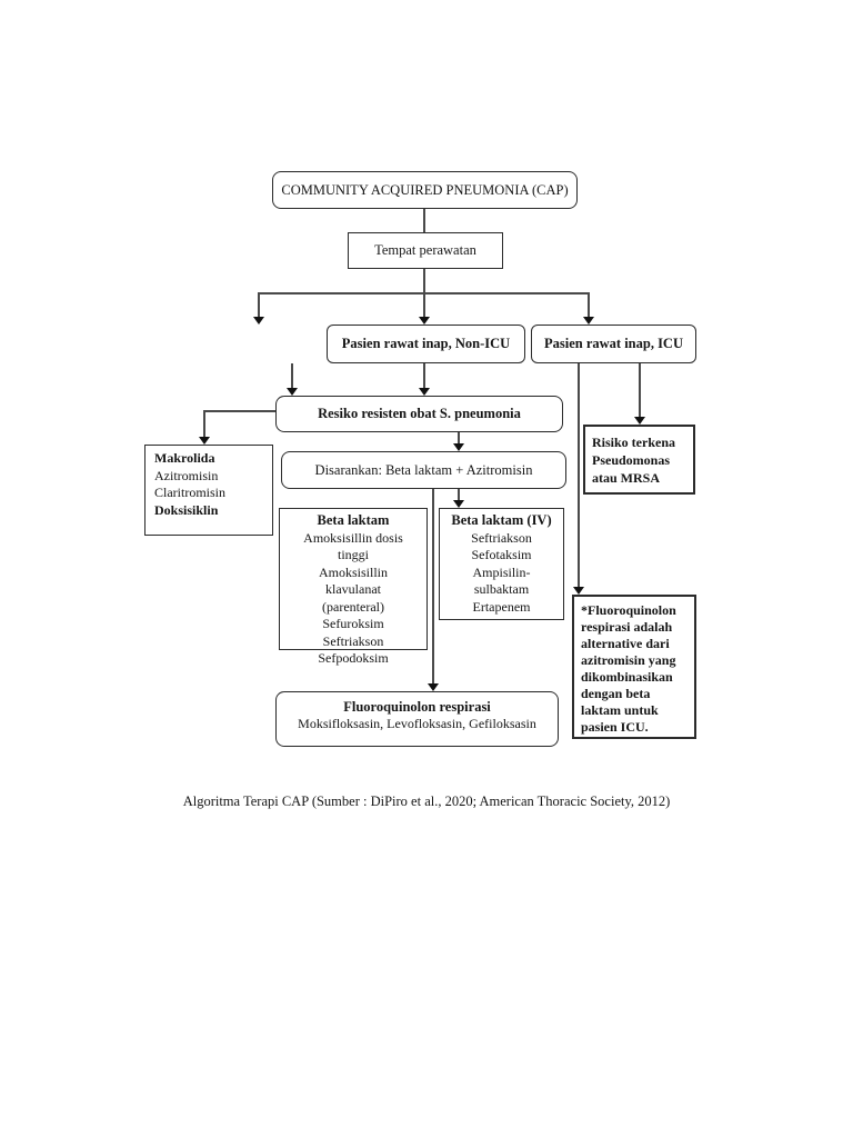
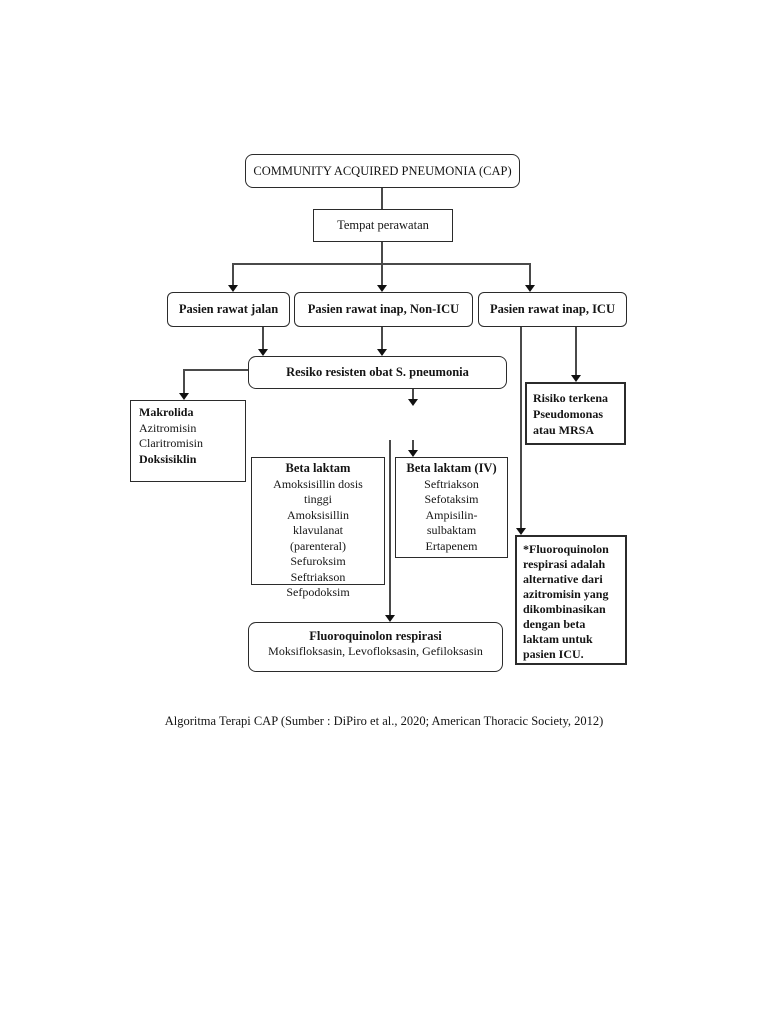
  COMMUNITY ACQUIRED PNEUMONIA (CAP)
  Tempat perawatan
+ Pasien rawat jalan
  Pasien rawat inap, Non-ICU
  Pasien rawat inap, ICU
  Resiko resisten obat S. pneumonia
  Makrolida
  Azitromisin
  Claritromisin
  Doksisiklin
- Disarankan: Beta laktam + Azitromisin
  Beta laktam
  Amoksisillin dosis tinggi
  Amoksisillin klavulanat
  (parenteral)
  Sefuroksim
  Seftriakson
  Sefpodoksim
  Beta laktam (IV)
  Seftriakson
  Sefotaksim
  Ampisilin-sulbaktam
  Ertapenem
  Risiko terkena Pseudomonas atau MRSA
  *Fluoroquinolon respirasi adalah alternative dari azitromisin yang dikombinasikan dengan beta laktam untuk pasien ICU.
  Fluoroquinolon respirasi
  Moksifloksasin, Levofloksasin, Gefiloksasin
  Algoritma Terapi CAP (Sumber : DiPiro et al., 2020; American Thoracic Society, 2012)
